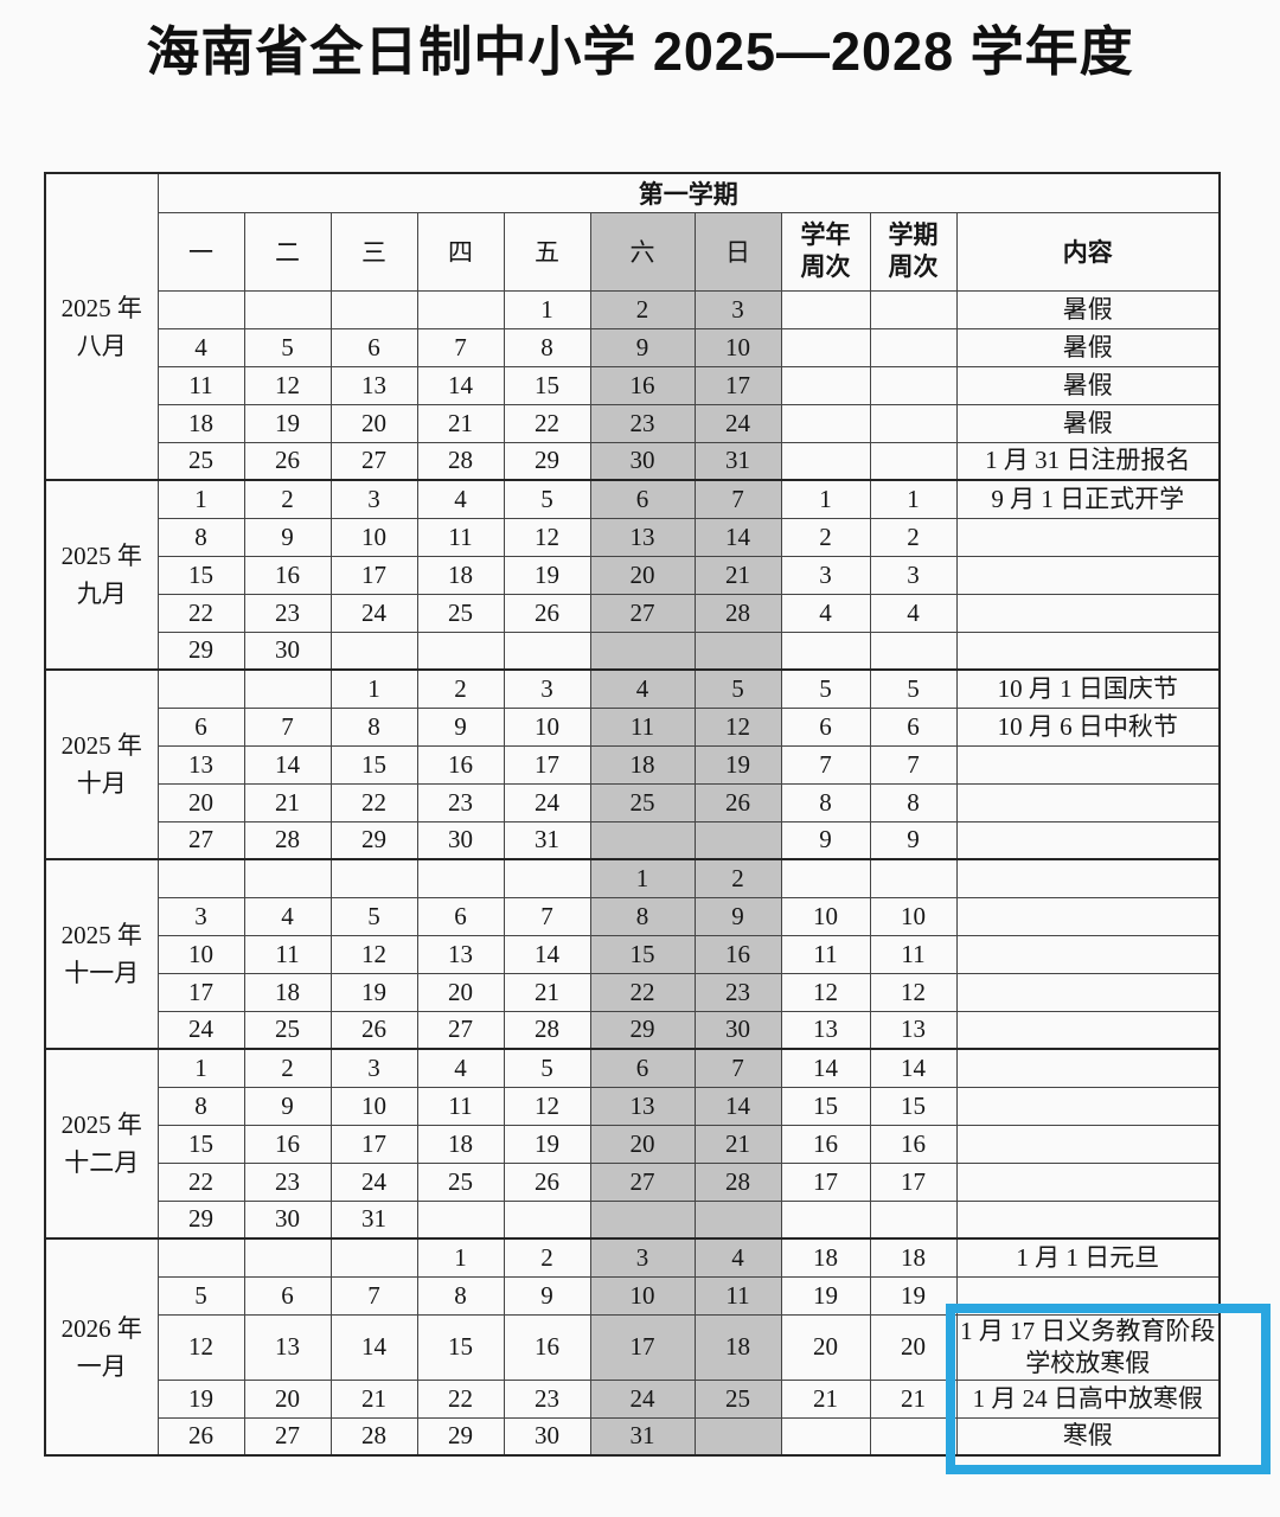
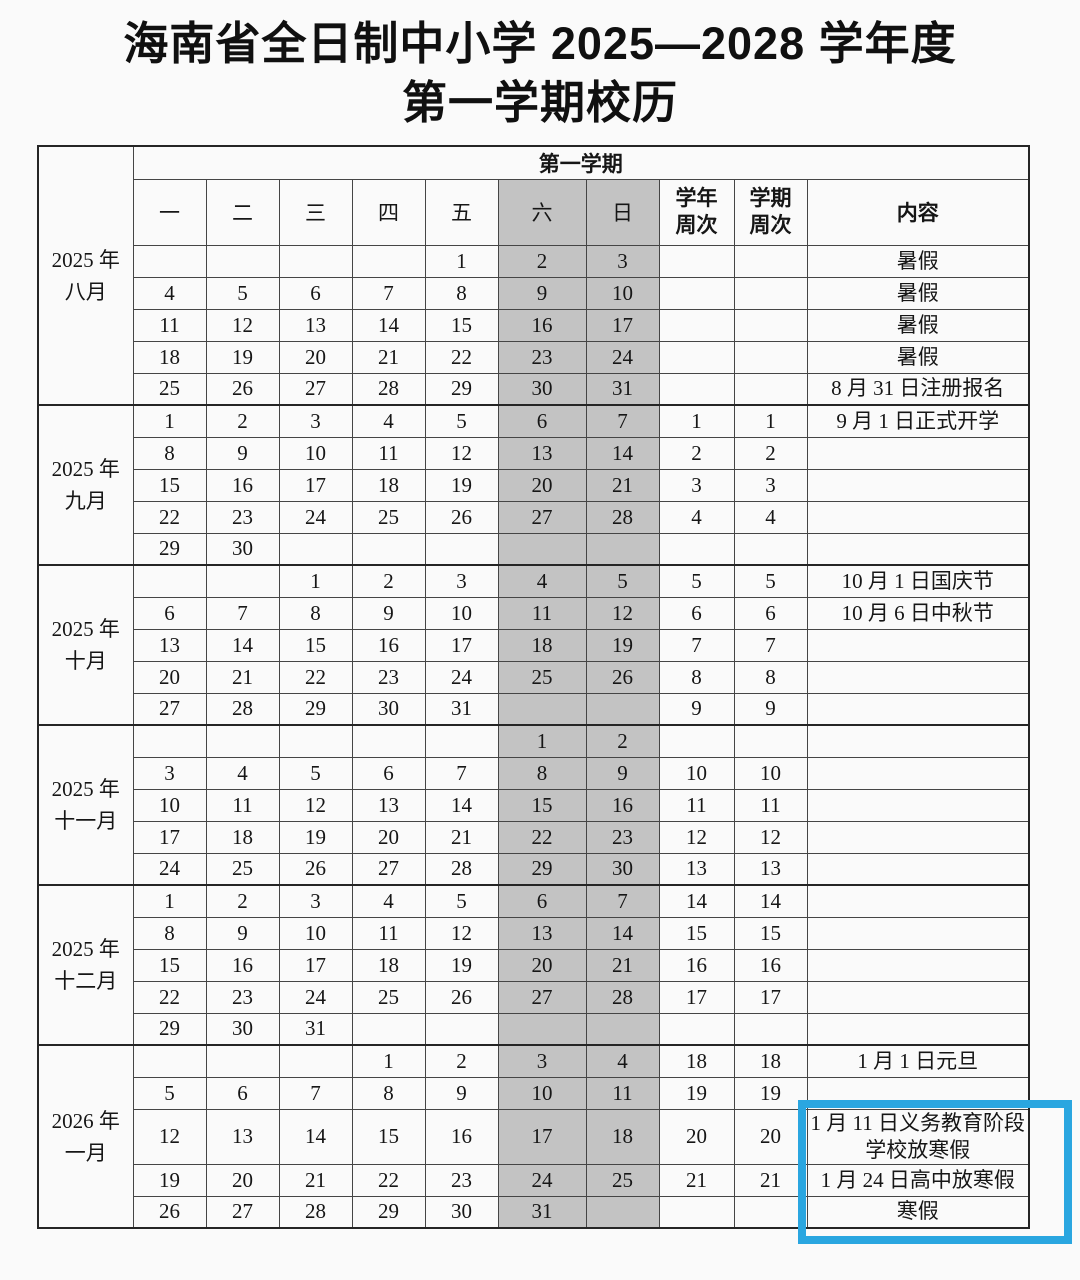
  海南省全日制中小学 2025—2028 学年度
+ 第一学期校历
  2025 年八月	第一学期
  一	二	三	四	五	六	日	学年周次	学期周次	内容
  				1	2	3			暑假
  4	5	6	7	8	9	10			暑假
  11	12	13	14	15	16	17			暑假
  18	19	20	21	22	23	24			暑假
- 25	26	27	28	29	30	31			1 月 31 日注册报名
+ 25	26	27	28	29	30	31			8 月 31 日注册报名
  2025 年九月	1	2	3	4	5	6	7	1	1	9 月 1 日正式开学
  8	9	10	11	12	13	14	2	2
  15	16	17	18	19	20	21	3	3
  22	23	24	25	26	27	28	4	4
  29	30
  2025 年十月			1	2	3	4	5	5	5	10 月 1 日国庆节
  6	7	8	9	10	11	12	6	6	10 月 6 日中秋节
  13	14	15	16	17	18	19	7	7
  20	21	22	23	24	25	26	8	8
  27	28	29	30	31			9	9
  2025 年十一月						1	2
  3	4	5	6	7	8	9	10	10
  10	11	12	13	14	15	16	11	11
  17	18	19	20	21	22	23	12	12
  24	25	26	27	28	29	30	13	13
  2025 年十二月	1	2	3	4	5	6	7	14	14
  8	9	10	11	12	13	14	15	15
  15	16	17	18	19	20	21	16	16
  22	23	24	25	26	27	28	17	17
  29	30	31
  2026 年一月				1	2	3	4	18	18	1 月 1 日元旦
  5	6	7	8	9	10	11	19	19
- 12	13	14	15	16	17	18	20	20	1 月 17 日义务教育阶段学校放寒假
+ 12	13	14	15	16	17	18	20	20	1 月 11 日义务教育阶段学校放寒假
  19	20	21	22	23	24	25	21	21	1 月 24 日高中放寒假
  26	27	28	29	30	31				寒假
